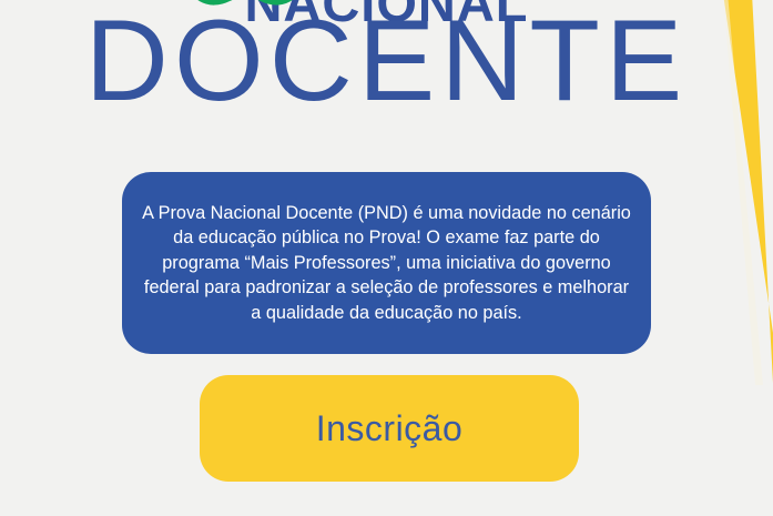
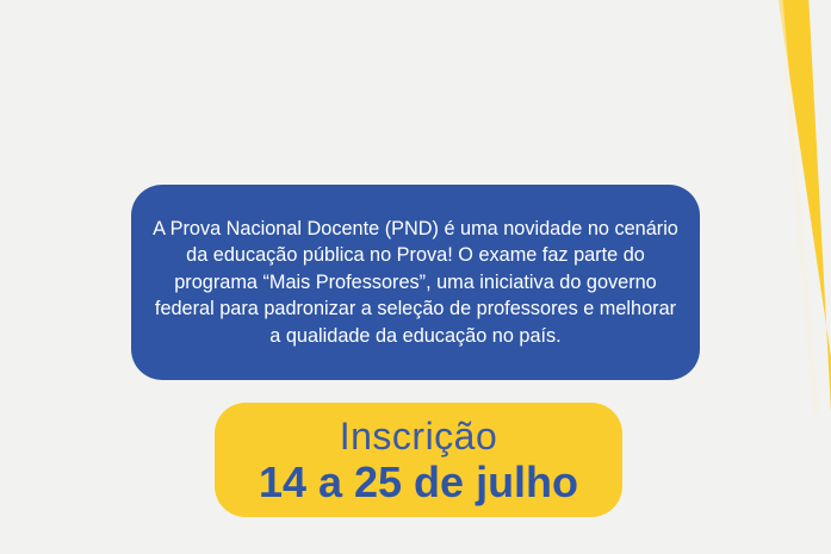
- NACIONAL
- DOCENTE
  A Prova Nacional Docente (PND) é uma novidade no cenário da educação pública no Prova! O exame faz parte do programa “Mais Professores”, uma iniciativa do governo federal para padronizar a seleção de professores e melhorar a qualidade da educação no país.
  Inscrição
+ 14 a 25 de julho
